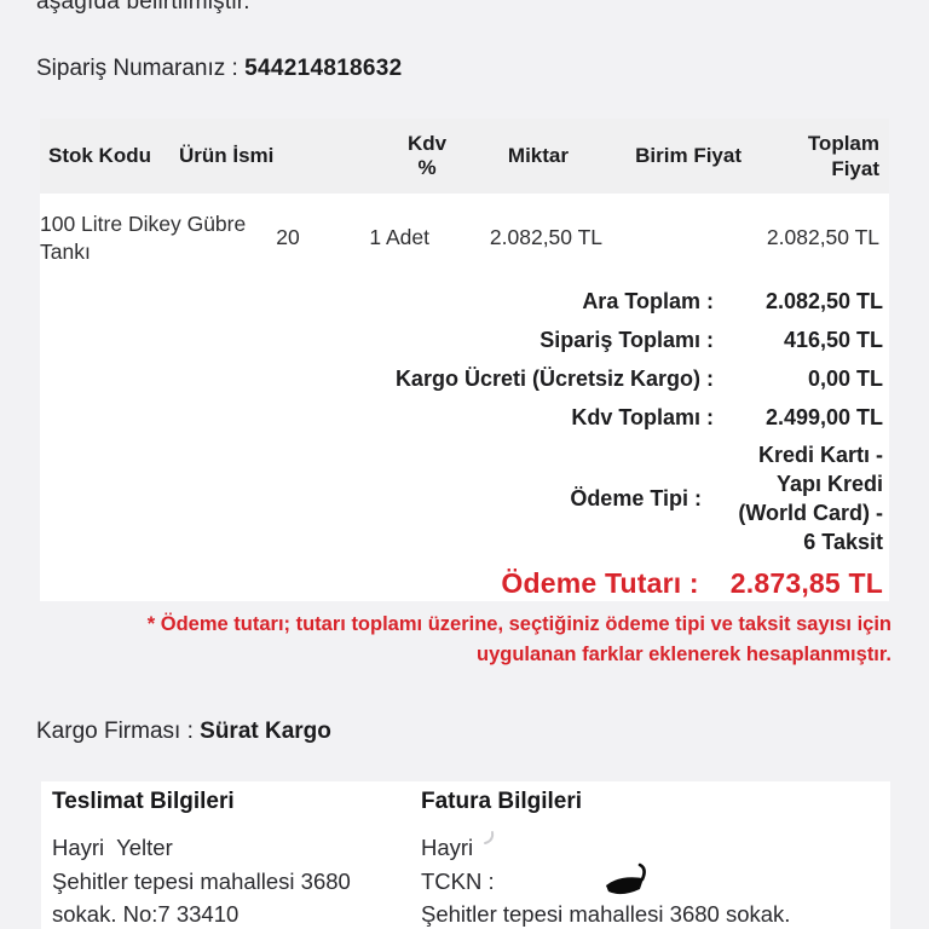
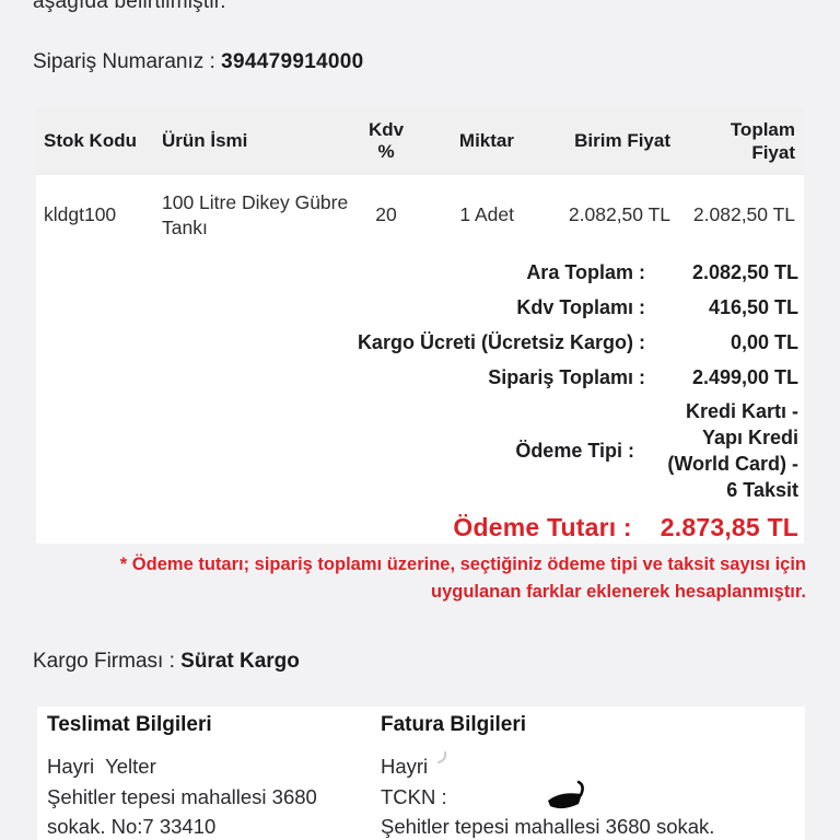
  aşağıda belirtilmiştir.
- Sipariş Numaranız : 544214818632
+ Sipariş Numaranız : 394479914000
  Stok Kodu
  Ürün İsmi
  Kdv %
  Miktar
  Birim Fiyat
  Toplam Fiyat
+ kldgt100
  100 Litre Dikey Gübre Tankı
  20
  1 Adet
  2.082,50 TL
  2.082,50 TL
  Ara Toplam :
  2.082,50 TL
- Sipariş Toplamı :
+ Kdv Toplamı :
  416,50 TL
  Kargo Ücreti (Ücretsiz Kargo) :
  0,00 TL
- Kdv Toplamı :
+ Sipariş Toplamı :
  2.499,00 TL
  Ödeme Tipi :
  Kredi Kartı -
  Yapı Kredi
  (World Card) -
  6 Taksit
  Ödeme Tutarı :
  2.873,85 TL
- * Ödeme tutarı; tutarı toplamı üzerine, seçtiğiniz ödeme tipi ve taksit sayısı için
+ * Ödeme tutarı; sipariş toplamı üzerine, seçtiğiniz ödeme tipi ve taksit sayısı için
  uygulanan farklar eklenerek hesaplanmıştır.
  Kargo Firması : Sürat Kargo
  Teslimat Bilgileri
  Hayri Yelter
  Şehitler tepesi mahallesi 3680
  sokak. No:7 33410
  Fatura Bilgileri
  Hayri
  TCKN :
  Şehitler tepesi mahallesi 3680 sokak.
